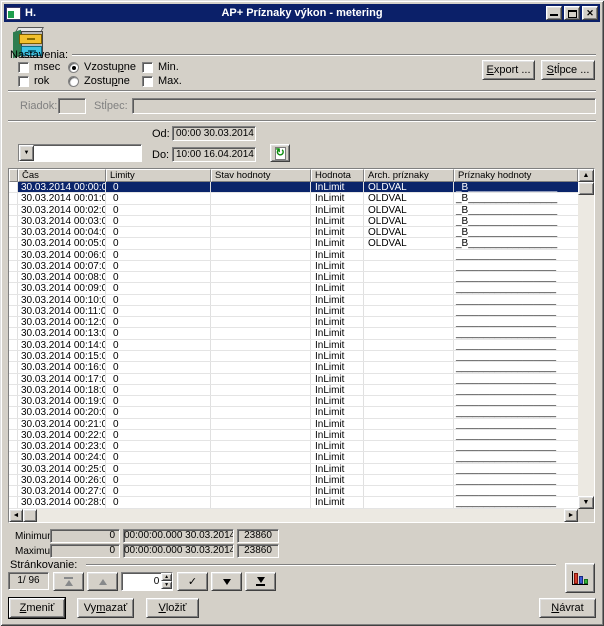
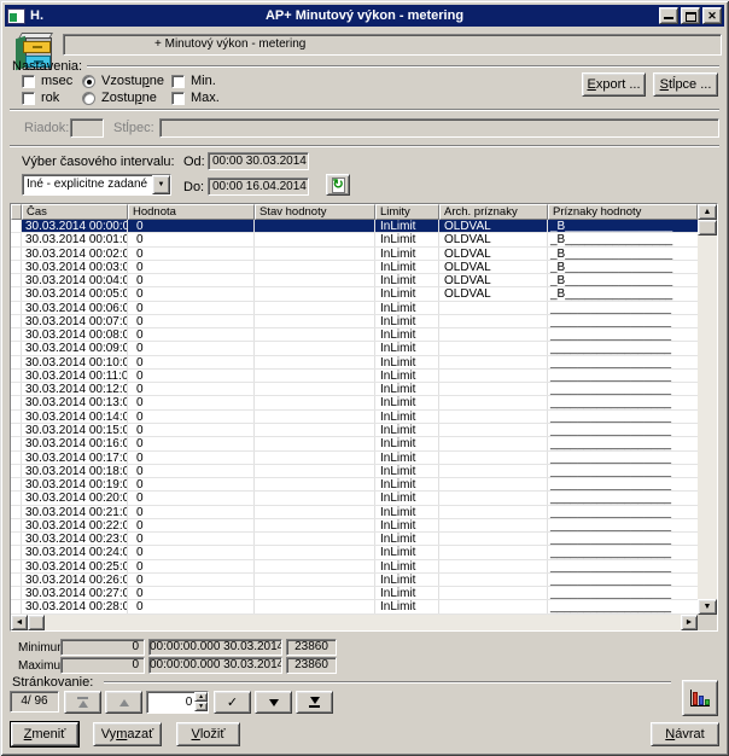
  H.
- AP+ Príznaky výkon - metering
+ AP+ Minutový výkon - metering
  ✕
+ + Minutový výkon - metering
  Nastavenia:
  msec
  rok
  Vzostupne
  Zostupne
  Min.
  Max.
  E
  xport ...
  S
  tĺpce ...
  Riadok:
  Stĺpec:
+ Výber časového intervalu:
+ Iné - explicitne zadané
  Od:
  00:00 30.03.2014
  Do:
- 10:00 16.04.2014
+ 00:00 16.04.2014
  ↻
  Čas
- Limity
+ Hodnota
  Stav hodnoty
- Hodnota
+ Limity
  Arch. príznaky
  Príznaky hodnoty
  30.03.2014 00:00:0
  0
  InLimit
  OLDVAL
  _B________________
  30.03.2014 00:01:0
  0
  InLimit
  OLDVAL
  _B________________
  30.03.2014 00:02:0
  0
  InLimit
  OLDVAL
  _B________________
  30.03.2014 00:03:0
  0
  InLimit
  OLDVAL
  _B________________
  30.03.2014 00:04:0
  0
  InLimit
  OLDVAL
  _B________________
  30.03.2014 00:05:0
  0
  InLimit
  OLDVAL
  _B________________
  30.03.2014 00:06:0
  0
  InLimit
  __________________
  30.03.2014 00:07:0
  0
  InLimit
  __________________
  30.03.2014 00:08:0
  0
  InLimit
  __________________
  30.03.2014 00:09:0
  0
  InLimit
  __________________
  30.03.2014 00:10:0
  0
  InLimit
  __________________
  30.03.2014 00:11:0
  0
  InLimit
  __________________
  30.03.2014 00:12:0
  0
  InLimit
  __________________
  30.03.2014 00:13:0
  0
  InLimit
  __________________
  30.03.2014 00:14:0
  0
  InLimit
  __________________
  30.03.2014 00:15:0
  0
  InLimit
  __________________
  30.03.2014 00:16:0
  0
  InLimit
  __________________
  30.03.2014 00:17:0
  0
  InLimit
  __________________
  30.03.2014 00:18:0
  0
  InLimit
  __________________
  30.03.2014 00:19:0
  0
  InLimit
  __________________
  30.03.2014 00:20:0
  0
  InLimit
  __________________
  30.03.2014 00:21:0
  0
  InLimit
  __________________
  30.03.2014 00:22:0
  0
  InLimit
  __________________
  30.03.2014 00:23:0
  0
  InLimit
  __________________
  30.03.2014 00:24:0
  0
  InLimit
  __________________
  30.03.2014 00:25:0
  0
  InLimit
  __________________
  30.03.2014 00:26:0
  0
  InLimit
  __________________
  30.03.2014 00:27:0
  0
  InLimit
  __________________
  30.03.2014 00:28:0
  0
  InLimit
  __________________
  Minimu
  0
  00:00:00.000 30.03.2014
  23860
  Maximu
  0
  00:00:00.000 30.03.2014
  23860
  Stránkovanie:
- 1/ 96
+ 4/ 96
  0
  ✓
  Z
  meniť
  Vy
  m
  azať
  V
  ložiť
  N
  ávrat
